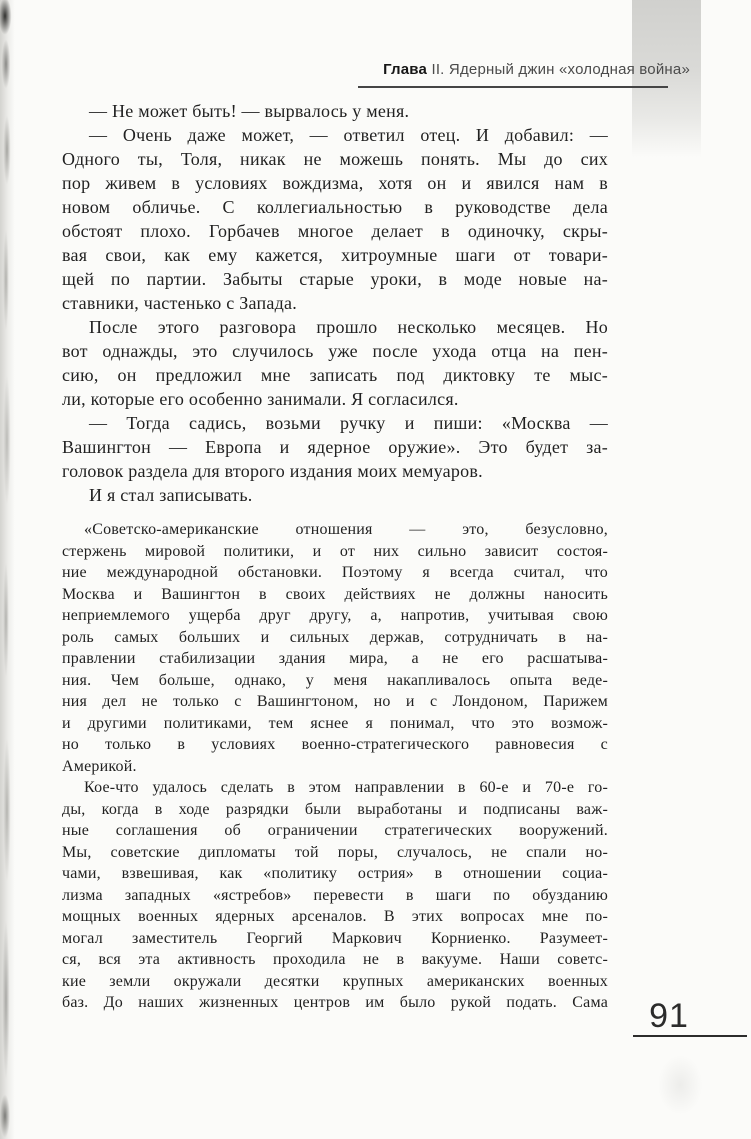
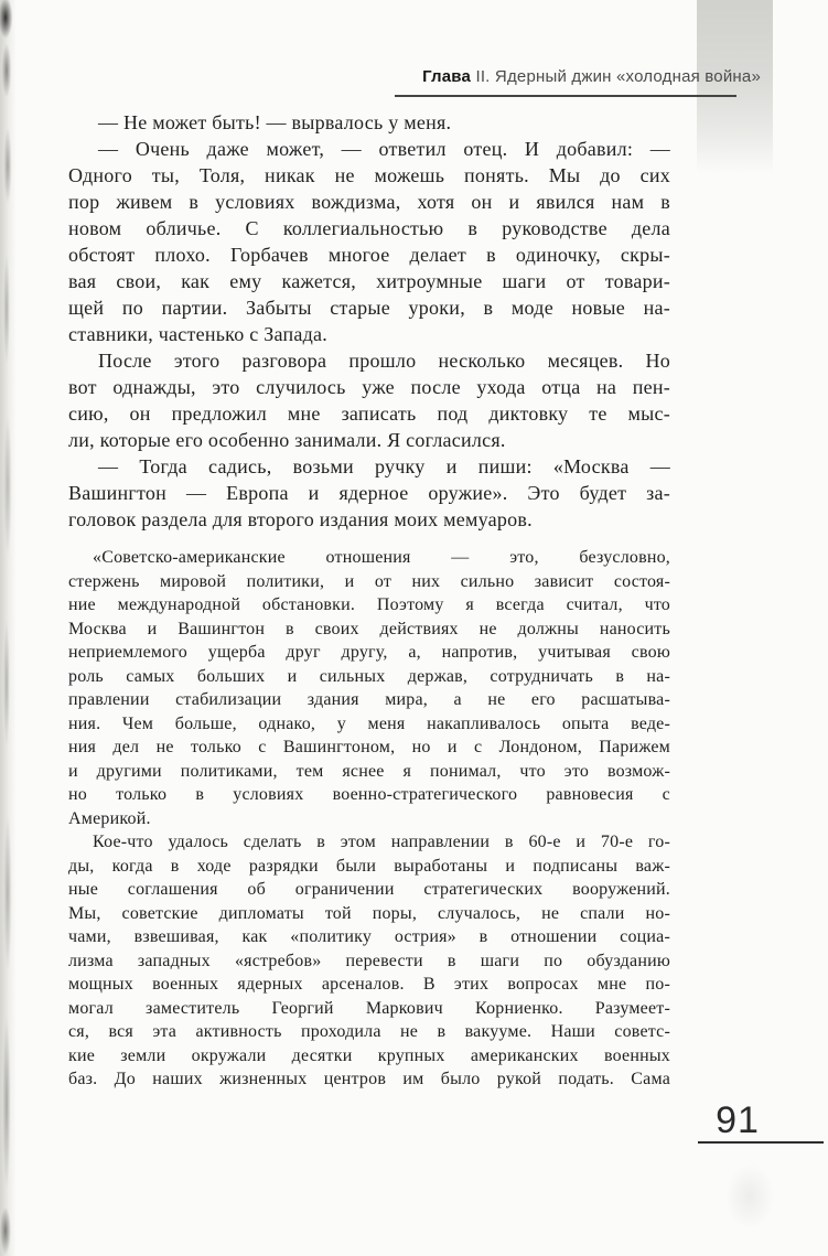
  Глава II. Ядерный джин «холодная война»
  — Не может быть! — вырвалось у меня.
  — Очень даже может, — ответил отец. И добавил: —
  Одного ты, Толя, никак не можешь понять. Мы до сих
  пор живем в условиях вождизма, хотя он и явился нам в
  новом обличье. С коллегиальностью в руководстве дела
  обстоят плохо. Горбачев многое делает в одиночку, скры-
  вая свои, как ему кажется, хитроумные шаги от товари-
  щей по партии. Забыты старые уроки, в моде новые на-
  ставники, частенько с Запада.
  После этого разговора прошло несколько месяцев. Но
  вот однажды, это случилось уже после ухода отца на пен-
  сию, он предложил мне записать под диктовку те мыс-
  ли, которые его особенно занимали. Я согласился.
  — Тогда садись, возьми ручку и пиши: «Москва —
  Вашингтон — Европа и ядерное оружие». Это будет за-
  головок раздела для второго издания моих мемуаров.
- И я стал записывать.
  «Советско-американские отношения — это, безусловно,
  стержень мировой политики, и от них сильно зависит состоя-
  ние международной обстановки. Поэтому я всегда считал, что
  Москва и Вашингтон в своих действиях не должны наносить
  неприемлемого ущерба друг другу, а, напротив, учитывая свою
  роль самых больших и сильных держав, сотрудничать в на-
  правлении стабилизации здания мира, а не его расшатыва-
  ния. Чем больше, однако, у меня накапливалось опыта веде-
  ния дел не только с Вашингтоном, но и с Лондоном, Парижем
  и другими политиками, тем яснее я понимал, что это возмож-
  но только в условиях военно-стратегического равновесия с
  Америкой.
  Кое-что удалось сделать в этом направлении в 60-е и 70-е го-
  ды, когда в ходе разрядки были выработаны и подписаны важ-
  ные соглашения об ограничении стратегических вооружений.
  Мы, советские дипломаты той поры, случалось, не спали но-
  чами, взвешивая, как «политику острия» в отношении социа-
  лизма западных «ястребов» перевести в шаги по обузданию
  мощных военных ядерных арсеналов. В этих вопросах мне по-
  могал заместитель Георгий Маркович Корниенко. Разумеет-
  ся, вся эта активность проходила не в вакууме. Наши советс-
  кие земли окружали десятки крупных американских военных
  баз. До наших жизненных центров им было рукой подать. Сама
  91
